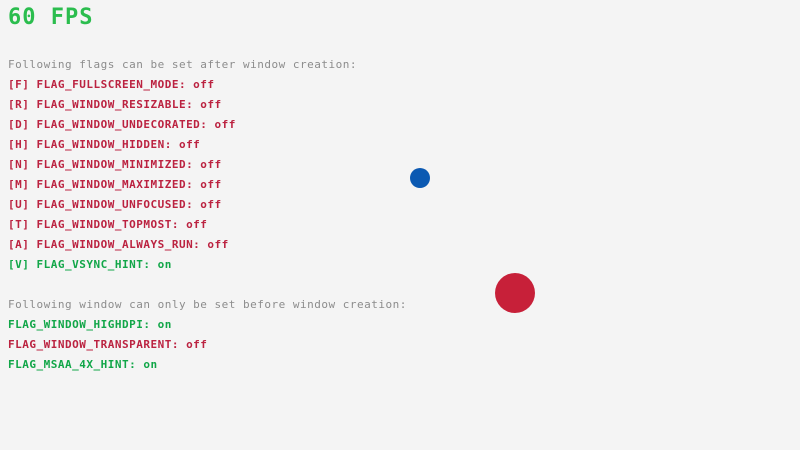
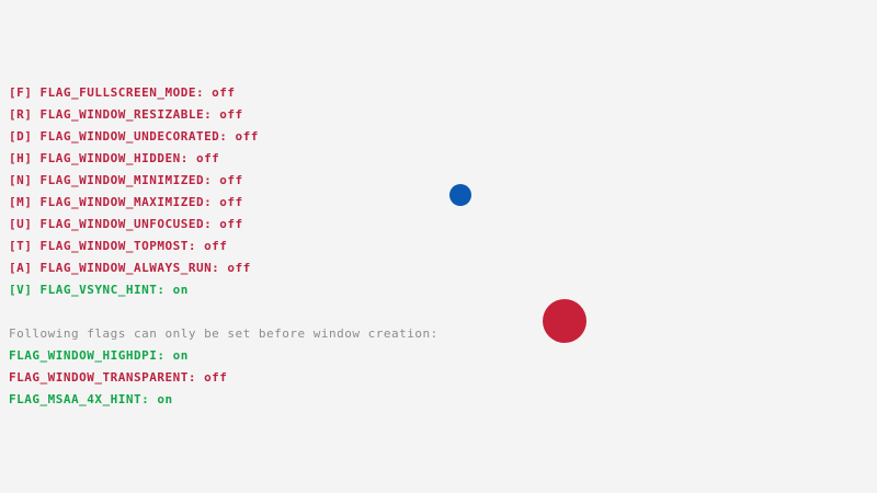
- 60 FPS
- Following flags can be set after window creation:
  [F] FLAG_FULLSCREEN_MODE: off
  [R] FLAG_WINDOW_RESIZABLE: off
  [D] FLAG_WINDOW_UNDECORATED: off
  [H] FLAG_WINDOW_HIDDEN: off
  [N] FLAG_WINDOW_MINIMIZED: off
  [M] FLAG_WINDOW_MAXIMIZED: off
  [U] FLAG_WINDOW_UNFOCUSED: off
  [T] FLAG_WINDOW_TOPMOST: off
  [A] FLAG_WINDOW_ALWAYS_RUN: off
  [V] FLAG_VSYNC_HINT: on
- Following window can only be set before window creation:
+ Following flags can only be set before window creation:
  FLAG_WINDOW_HIGHDPI: on
  FLAG_WINDOW_TRANSPARENT: off
  FLAG_MSAA_4X_HINT: on
